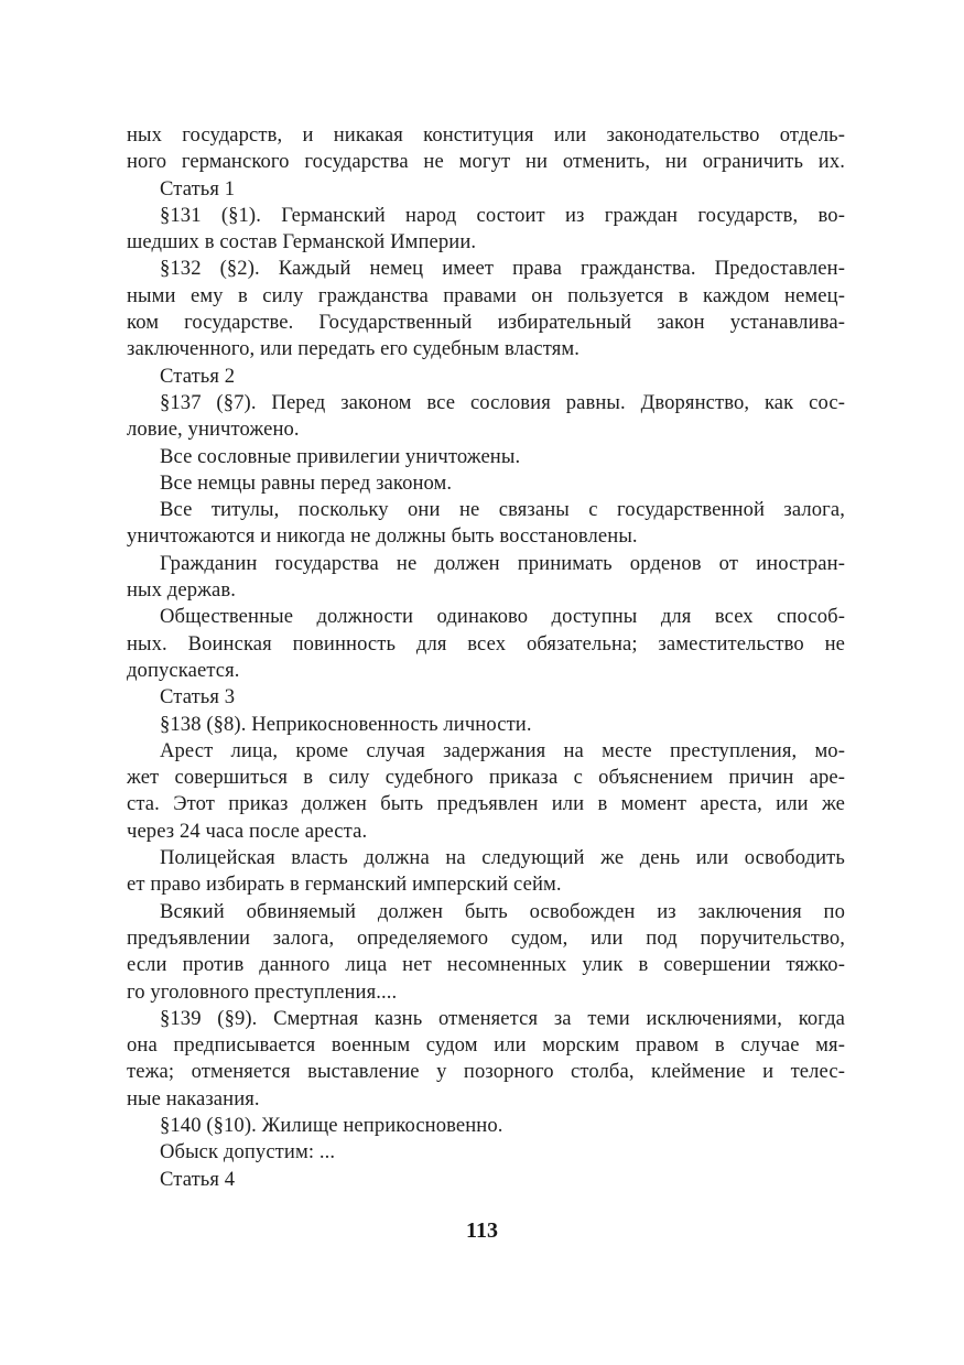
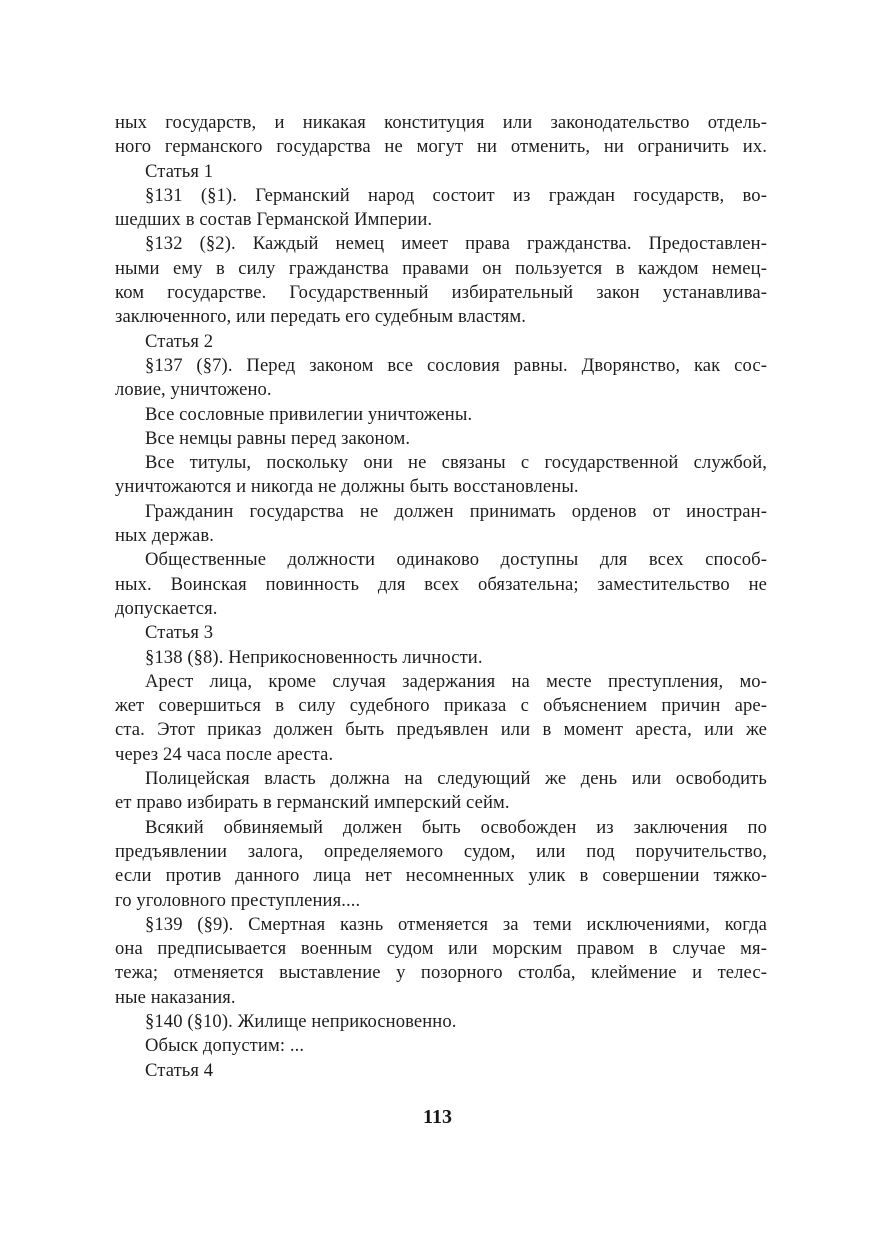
  ных государств, и никакая конституция или законодательство отдель-
  ного германского государства не могут ни отменить, ни ограничить их.
  Статья 1
  §131 (§1). Германский народ состоит из граждан государств, во-
  шедших в состав Германской Империи.
  §132 (§2). Каждый немец имеет права гражданства. Предоставлен-
  ными ему в силу гражданства правами он пользуется в каждом немец-
  ком государстве. Государственный избирательный закон устанавлива-
  заключенного, или передать его судебным властям.
  Статья 2
  §137 (§7). Перед законом все сословия равны. Дворянство, как сос-
  ловие, уничтожено.
  Все сословные привилегии уничтожены.
  Все немцы равны перед законом.
- Все титулы, поскольку они не связаны с государственной залога,
+ Все титулы, поскольку они не связаны с государственной службой,
  уничтожаются и никогда не должны быть восстановлены.
  Гражданин государства не должен принимать орденов от иностран-
  ных держав.
  Общественные должности одинаково доступны для всех способ-
  ных. Воинская повинность для всех обязательна; заместительство не
  допускается.
  Статья 3
  §138 (§8). Неприкосновенность личности.
  Арест лица, кроме случая задержания на месте преступления, мо-
  жет совершиться в силу судебного приказа с объяснением причин аре-
  ста. Этот приказ должен быть предъявлен или в момент ареста, или же
  через 24 часа после ареста.
  Полицейская власть должна на следующий же день или освободить
  ет право избирать в германский имперский сейм.
  Всякий обвиняемый должен быть освобожден из заключения по
  предъявлении залога, определяемого судом, или под поручительство,
  если против данного лица нет несомненных улик в совершении тяжко-
  го уголовного преступления....
  §139 (§9). Смертная казнь отменяется за теми исключениями, когда
  она предписывается военным судом или морским правом в случае мя-
  тежа; отменяется выставление у позорного столба, клеймение и телес-
  ные наказания.
  §140 (§10). Жилище неприкосновенно.
  Обыск допустим: ...
  Статья 4
  113
